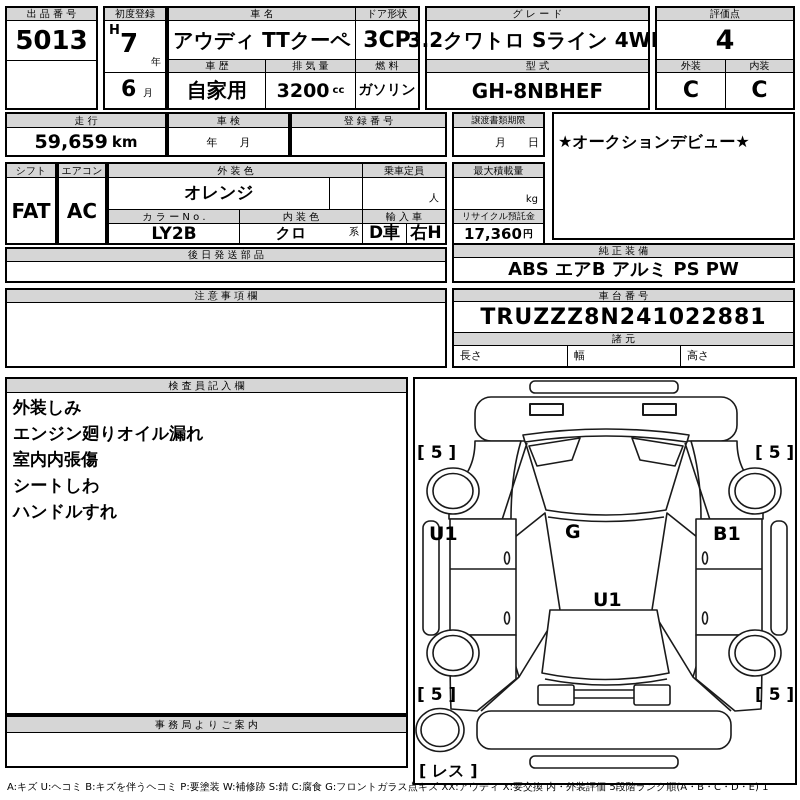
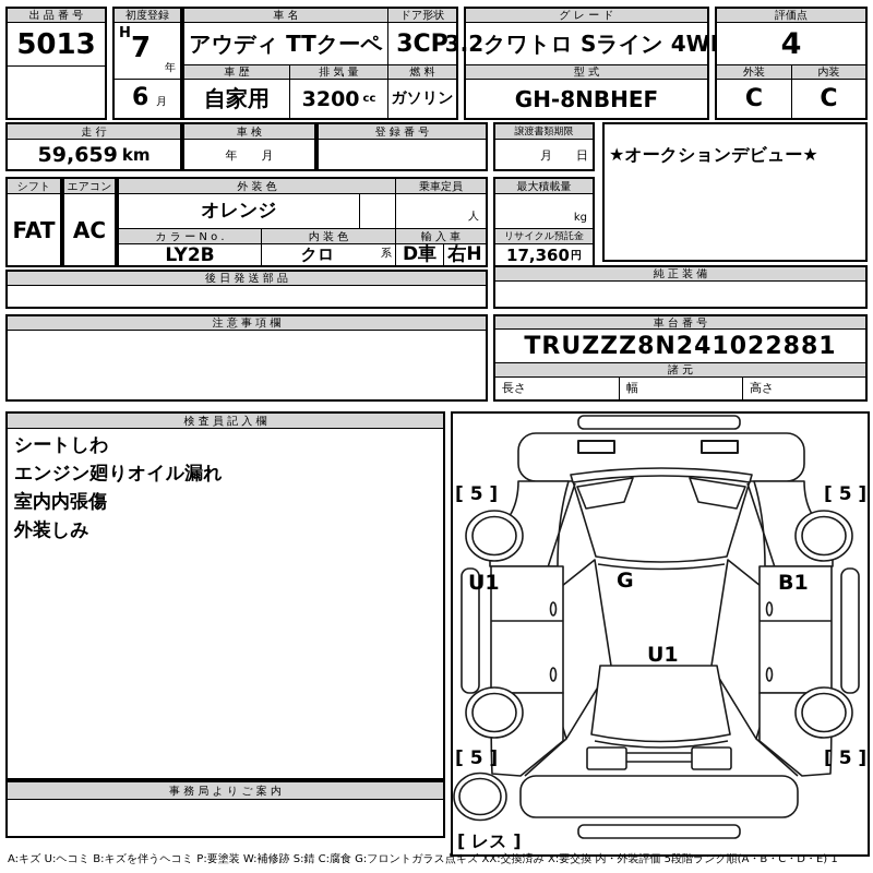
  出 品 番 号
  5013
  初度登録
  H
  7
  年
  6
  月
  車 名
  ドア形状
  アウディ TTクーペ
  3CP
  車 歴
  排 気 量
  燃 料
  自家用
  3200
  cc
  ガソリン
  グ レ ー ド
  3.2クワトロ Sライン 4W
  型 式
  GH-8NBHEF
  評価点
  4
  外装
  内装
  C
  C
  走 行
  59,659
  km
  車 検
  年 月
  登 録 番 号
  譲渡書類期限
  月 日
  ★オークションデビュー★
  シフト
  FAT
  エアコン
  AC
  外 装 色
  乗車定員
  オレンジ
  人
  カ ラ ー N o .
  内 装 色
  輸 入 車
  LY2B
  クロ
  系
  D車
  右H
  最大積載量
  kg
  リサイクル預託金
  17,360
  円
  後 日 発 送 部 品
  純 正 装 備
- ABS エアB アルミ PS PW
  注 意 事 項 欄
  車 台 番 号
  TRUZZZ8N241022881
  諸 元
  長さ
  幅
  高さ
  検 査 員 記 入 欄
- 外装しみ
+ シートしわ
  エンジン廻りオイル漏れ
  室内内張傷
- シートしわ
+ 外装しみ
- ハンドルすれ
  事 務 局 よ り ご 案 内
  [ 5 ]
  [ 5 ]
  U1
  G
  B1
  U1
  [ 5 ]
  [ 5 ]
  [ レス ]
- A:キズ U:ヘコミ B:キズを伴うヘコミ P:要塗装 W:補修跡 S:錆 C:腐食 G:フロントガラス点キズ XX:アウディ X:要交換 内・外装評価 5段階ランク順(A・B・C・D・E) 1
+ A:キズ U:ヘコミ B:キズを伴うヘコミ P:要塗装 W:補修跡 S:錆 C:腐食 G:フロントガラス点キズ XX:交換済み X:要交換 内・外装評価 5段階ランク順(A・B・C・D・E) 1
